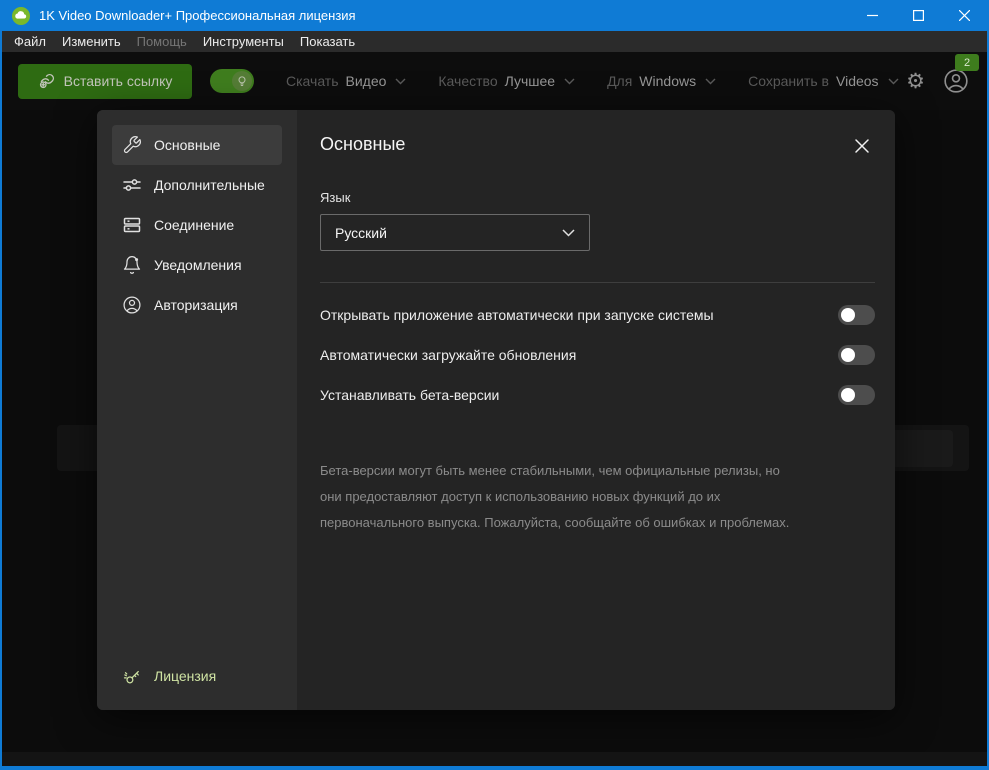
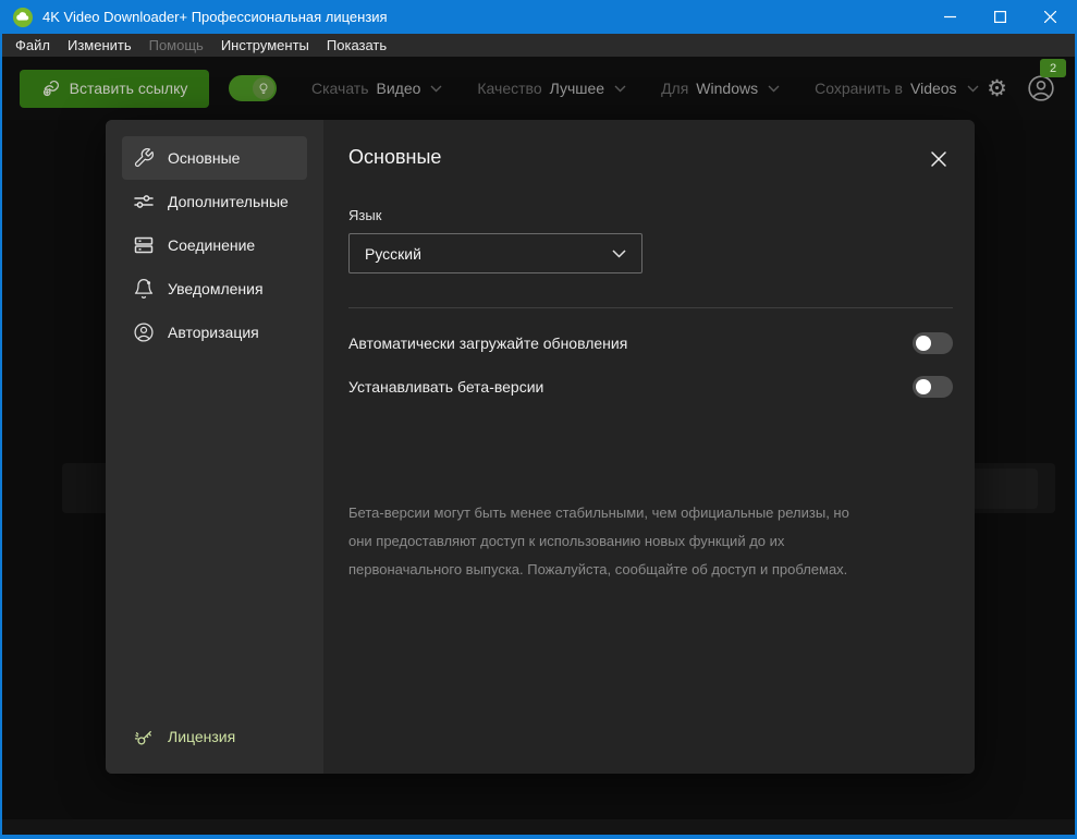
- 1K Video Downloader+ Профессиональная лицензия
+ 4K Video Downloader+ Профессиональная лицензия
  Файл
  Изменить
  Помощь
  Инструменты
  Показать
  Вставить ссылку
  Скачать
  Видео
  Качество
  Лучшее
  Для
  Windows
  Сохранить в
  Videos
  ⚙
  2
  Основные
  Дополнительные
  Соединение
  Уведомления
  Авторизация
  Лицензия
  Основные
  Язык
  Русский
- Открывать приложение автоматически при запуске системы
  Автоматически загружайте обновления
  Устанавливать бета-версии
- Бета-версии могут быть менее стабильными, чем официальные релизы, но они предоставляют доступ к использованию новых функций до их первоначального выпуска. Пожалуйста, сообщайте об ошибках и проблемах.
+ Бета-версии могут быть менее стабильными, чем официальные релизы, но они предоставляют доступ к использованию новых функций до их первоначального выпуска. Пожалуйста, сообщайте об доступ и проблемах.
